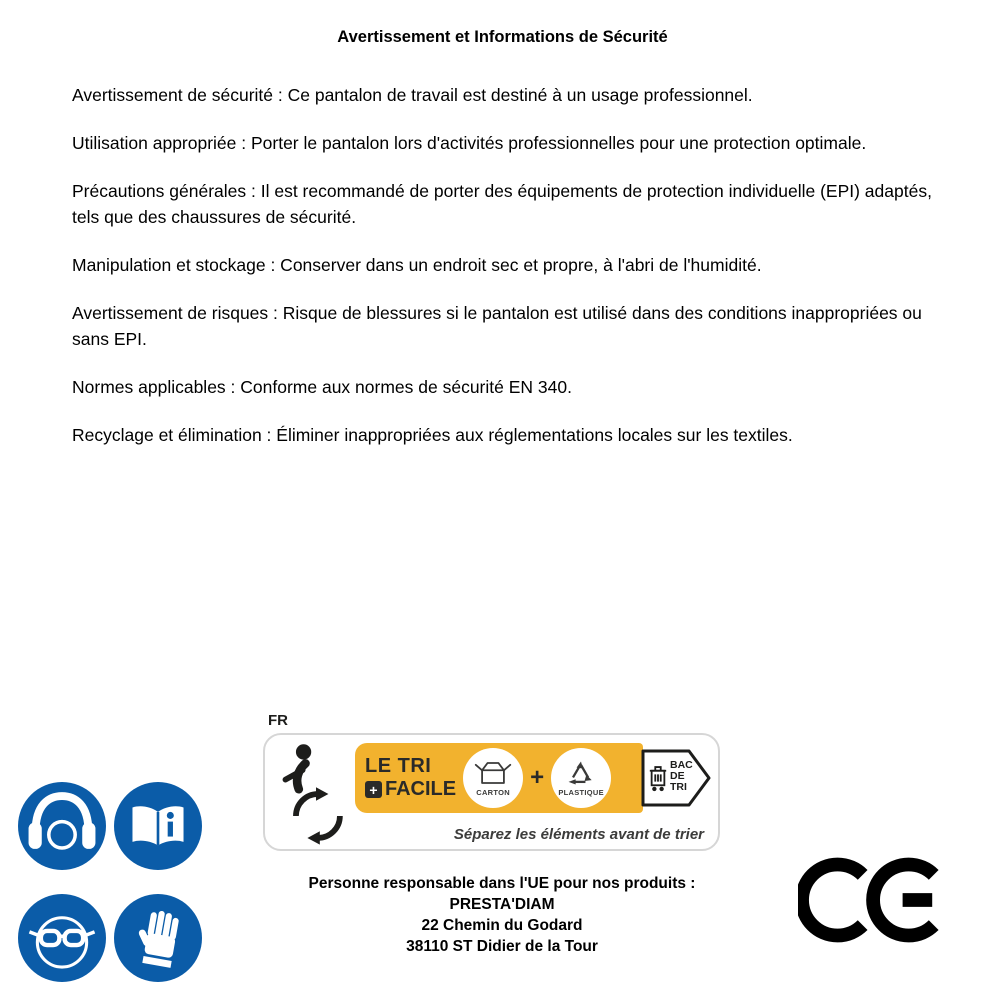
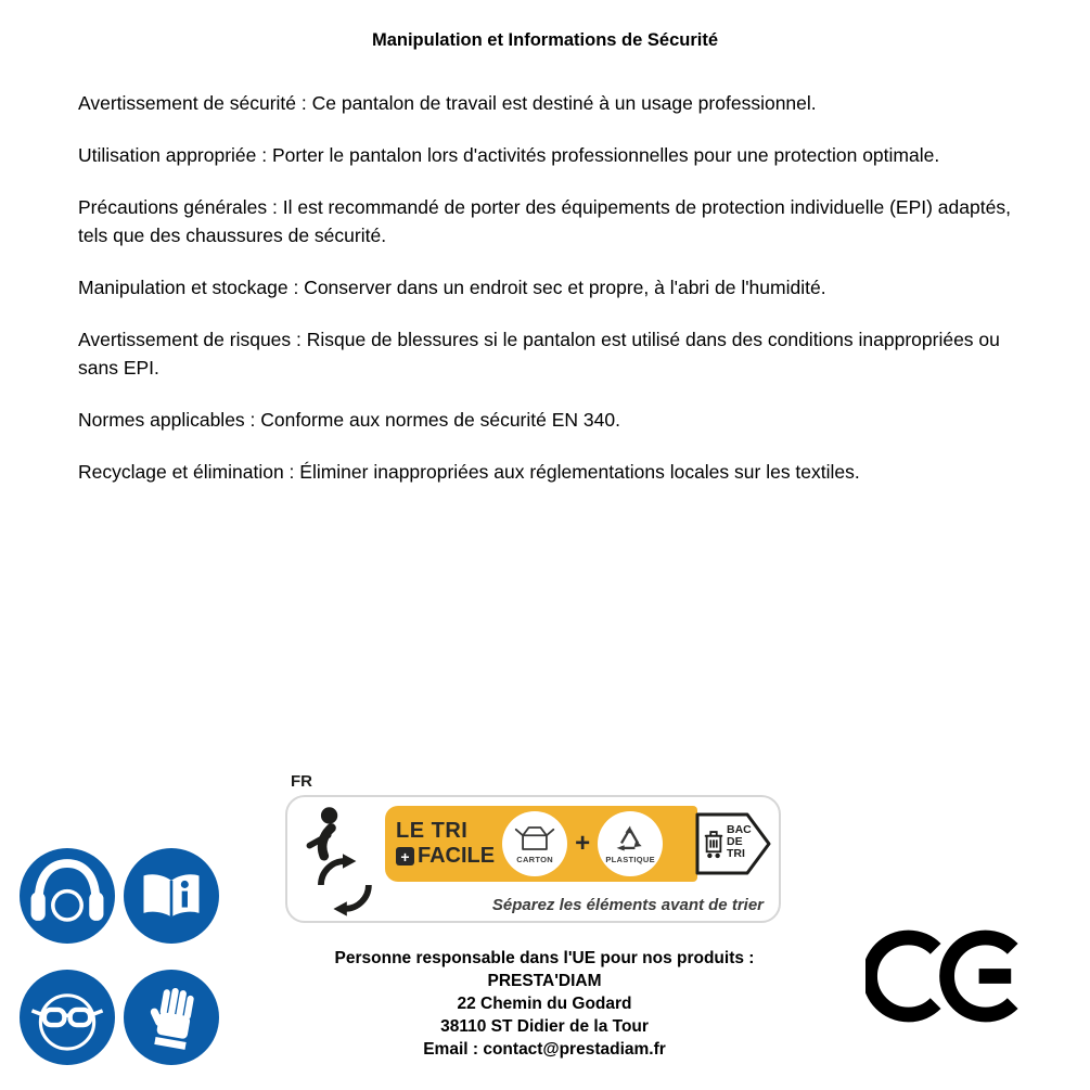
- Avertissement et Informations de Sécurité
+ Manipulation et Informations de Sécurité
  Avertissement de sécurité : Ce pantalon de travail est destiné à un usage professionnel.
  Utilisation appropriée : Porter le pantalon lors d'activités professionnelles pour une protection optimale.
  Précautions générales : Il est recommandé de porter des équipements de protection individuelle (EPI) adaptés, tels que des chaussures de sécurité.
  Manipulation et stockage : Conserver dans un endroit sec et propre, à l'abri de l'humidité.
  Avertissement de risques : Risque de blessures si le pantalon est utilisé dans des conditions inappropriées ou sans EPI.
  Normes applicables : Conforme aux normes de sécurité EN 340.
  Recyclage et élimination : Éliminer inappropriées aux réglementations locales sur les textiles.
  FR
  LE TRI
  +
  FACILE
  CARTON
  +
  PLASTIQUE
  BAC
  DE
  TRI
  Séparez les éléments avant de trier
  Personne responsable dans l'UE pour nos produits :
  PRESTA'DIAM
  22 Chemin du Godard
  38110 ST Didier de la Tour
+ Email : contact@prestadiam.fr
